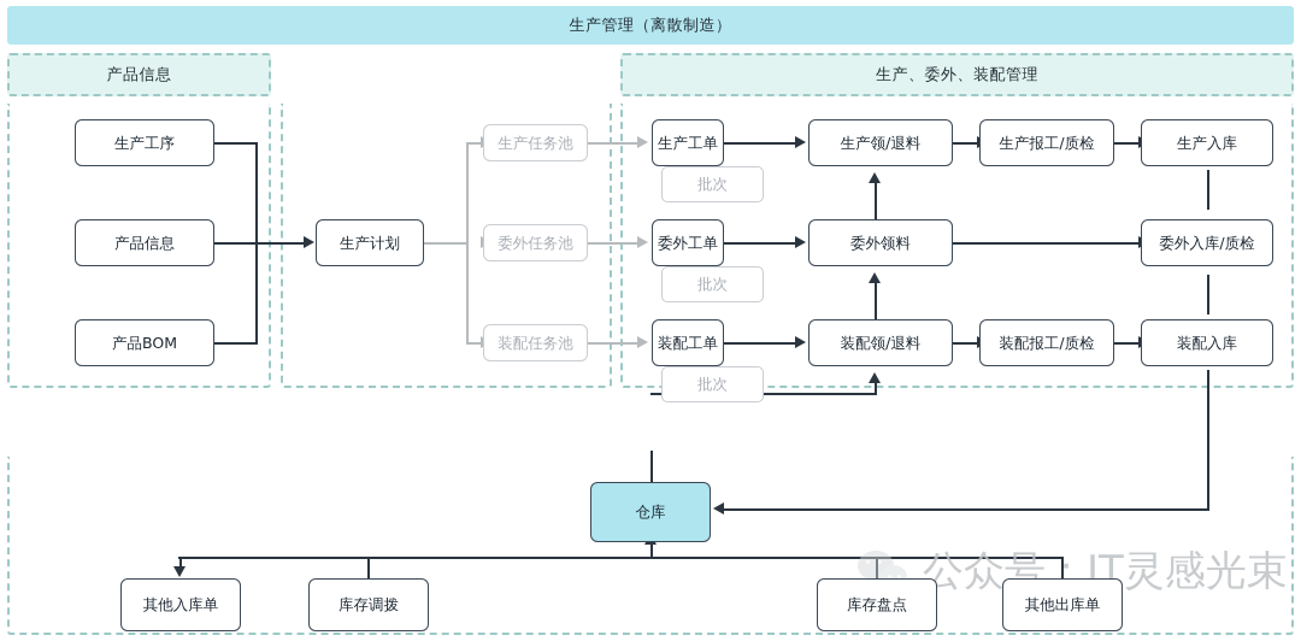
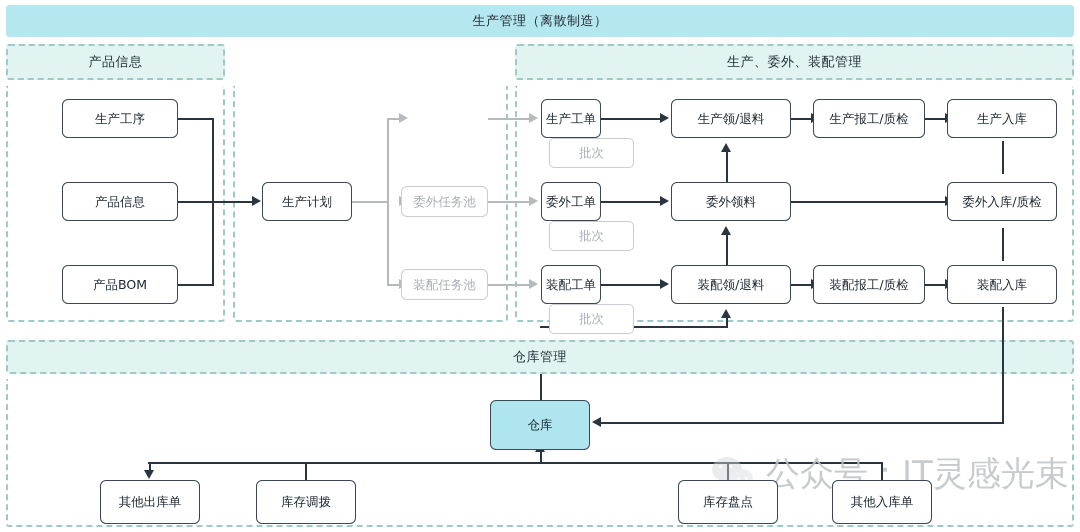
  生产管理（离散制造）
  产品信息
  生产、委外、装配管理
+ 仓库管理
  生产工序
  产品信息
  产品BOM
  生产计划
- 生产任务池
  委外任务池
  装配任务池
  批次
  批次
  批次
  生产工单
  委外工单
  装配工单
  生产领/退料
  委外领料
  装配领/退料
  生产报工/质检
  装配报工/质检
  生产入库
  委外入库/质检
  装配入库
  仓库
  公众号：IT灵感光束
- 其他入库单
+ 其他出库单
  库存调拨
  库存盘点
- 其他出库单
+ 其他入库单
